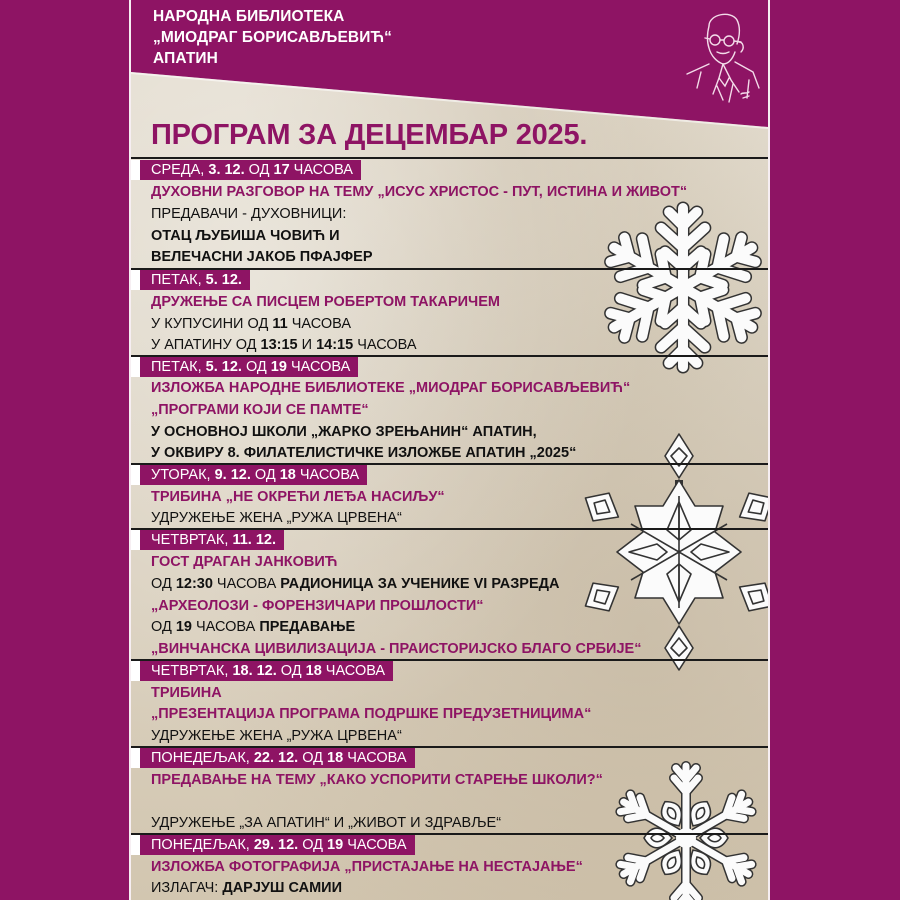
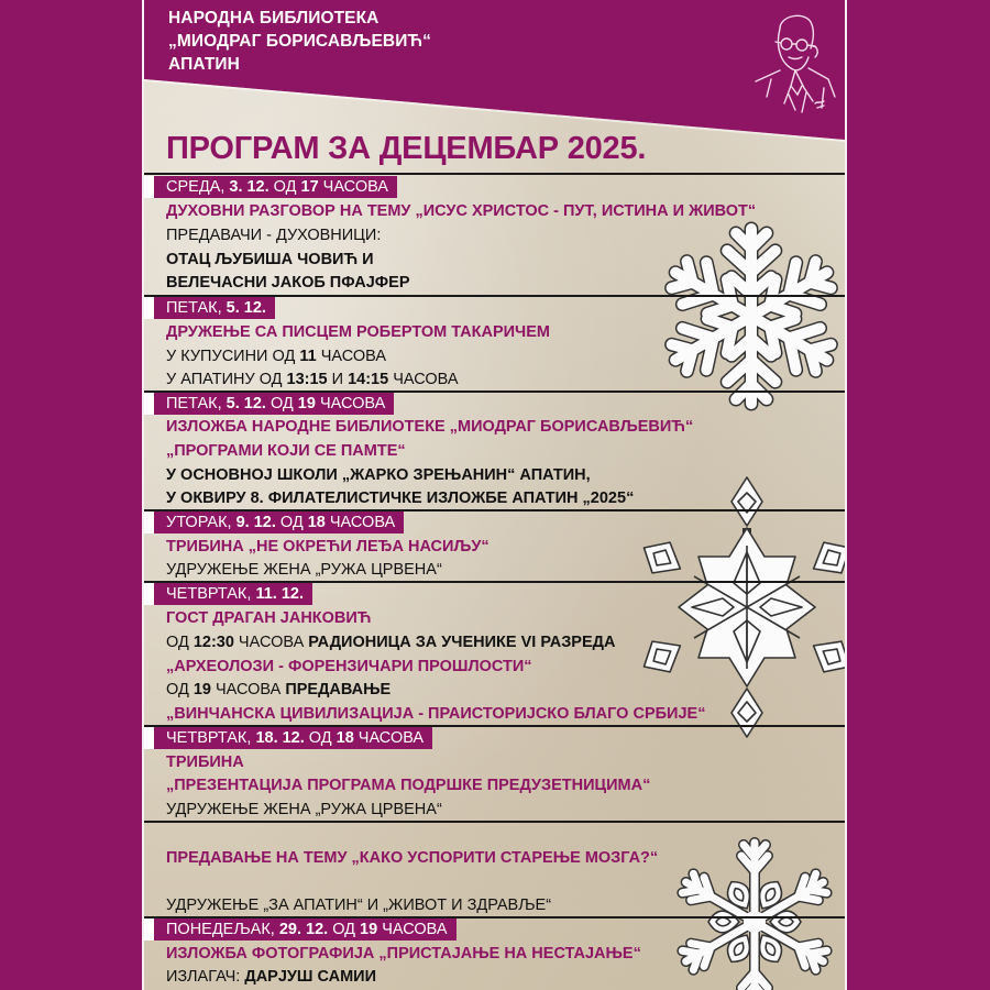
  НАРОДНА БИБЛИОТЕКА
  „МИОДРАГ БОРИСАВЉЕВИЋ“
  АПАТИН
  ПРОГРАМ ЗА ДЕЦЕМБАР 2025.
  СРЕДА, 3. 12. ОД 17 ЧАСОВА
  ДУХОВНИ РАЗГОВОР НА ТЕМУ „ИСУС ХРИСТОС - ПУТ, ИСТИНА И ЖИВОТ“
  ПРЕДАВАЧИ - ДУХОВНИЦИ:
  ОТАЦ ЉУБИША ЧОВИЋ И
  ВЕЛЕЧАСНИ ЈАКОБ ПФАЈФЕР
  ПЕТАК, 5. 12.
  ДРУЖЕЊЕ СА ПИСЦЕМ РОБЕРТОМ ТАКАРИЧЕМ
  У КУПУСИНИ ОД 11 ЧАСОВА
  У АПАТИНУ ОД 13:15 И 14:15 ЧАСОВА
  ПЕТАК, 5. 12. ОД 19 ЧАСОВА
  ИЗЛОЖБА НАРОДНЕ БИБЛИОТЕКЕ „МИОДРАГ БОРИСАВЉЕВИЋ“
  „ПРОГРАМИ КОЈИ СЕ ПАМТЕ“
  У ОСНОВНОЈ ШКОЛИ „ЖАРКО ЗРЕЊАНИН“ АПАТИН,
  У ОКВИРУ 8. ФИЛАТЕЛИСТИЧКЕ ИЗЛОЖБЕ АПАТИН „2025“
  УТОРАК, 9. 12. ОД 18 ЧАСОВА
  ТРИБИНА „НЕ ОКРЕЋИ ЛЕЂА НАСИЉУ“
  УДРУЖЕЊЕ ЖЕНА „РУЖА ЦРВЕНА“
  ЧЕТВРТАК, 11. 12.
  ГОСТ ДРАГАН ЈАНКОВИЋ
  ОД 12:30 ЧАСОВА РАДИОНИЦА ЗА УЧЕНИКЕ VI РАЗРЕДА
  „АРХЕОЛОЗИ - ФОРЕНЗИЧАРИ ПРОШЛОСТИ“
  ОД 19 ЧАСОВА ПРЕДАВАЊЕ
  „ВИНЧАНСКА ЦИВИЛИЗАЦИЈА - ПРАИСТОРИЈСКО БЛАГО СРБИЈЕ“
  ЧЕТВРТАК, 18. 12. ОД 18 ЧАСОВА
  ТРИБИНА
  „ПРЕЗЕНТАЦИЈА ПРОГРАМА ПОДРШКЕ ПРЕДУЗЕТНИЦИМА“
  УДРУЖЕЊЕ ЖЕНА „РУЖА ЦРВЕНА“
- ПОНЕДЕЉАК, 22. 12. ОД 18 ЧАСОВА
- ПРЕДАВАЊЕ НА ТЕМУ „КАКО УСПОРИТИ СТАРЕЊЕ ШКОЛИ?“
+ ПРЕДАВАЊЕ НА ТЕМУ „КАКО УСПОРИТИ СТАРЕЊЕ МОЗГА?“
  УДРУЖЕЊЕ „ЗА АПАТИН“ И „ЖИВОТ И ЗДРАВЉЕ“
  ПОНЕДЕЉАК, 29. 12. ОД 19 ЧАСОВА
  ИЗЛОЖБА ФОТОГРАФИЈА „ПРИСТАЈАЊЕ НА НЕСТАЈАЊЕ“
  ИЗЛАГАЧ: ДАРЈУШ САМИИ
